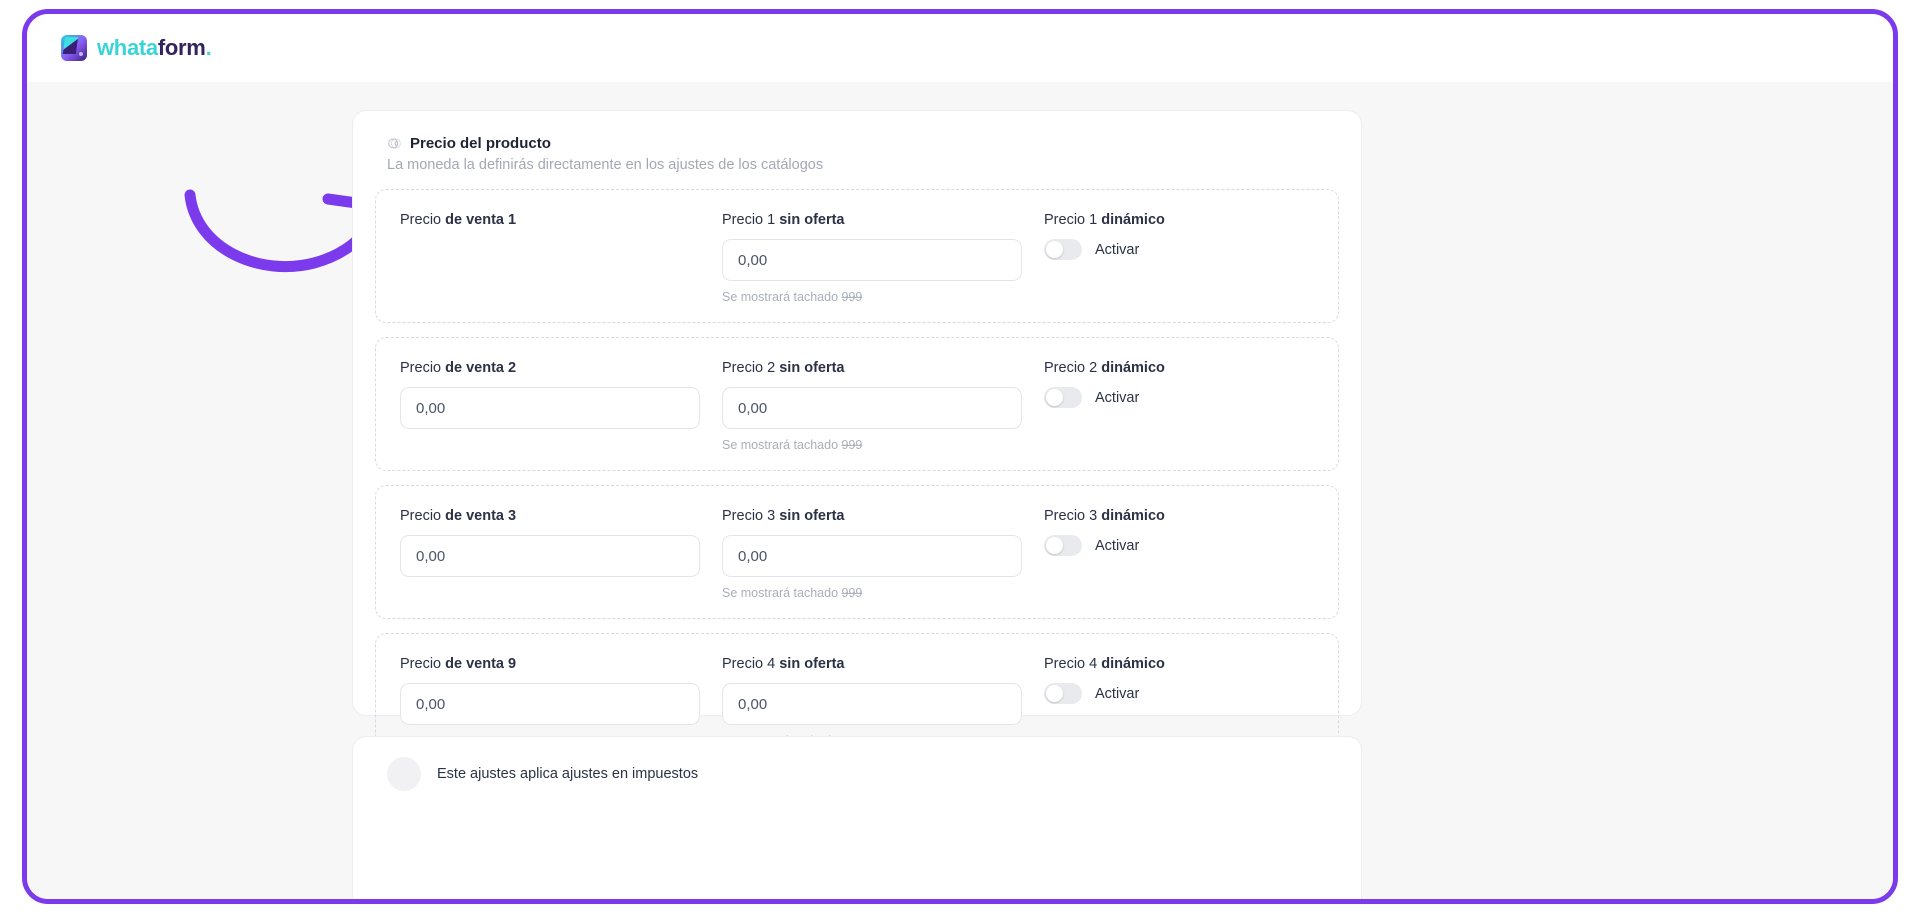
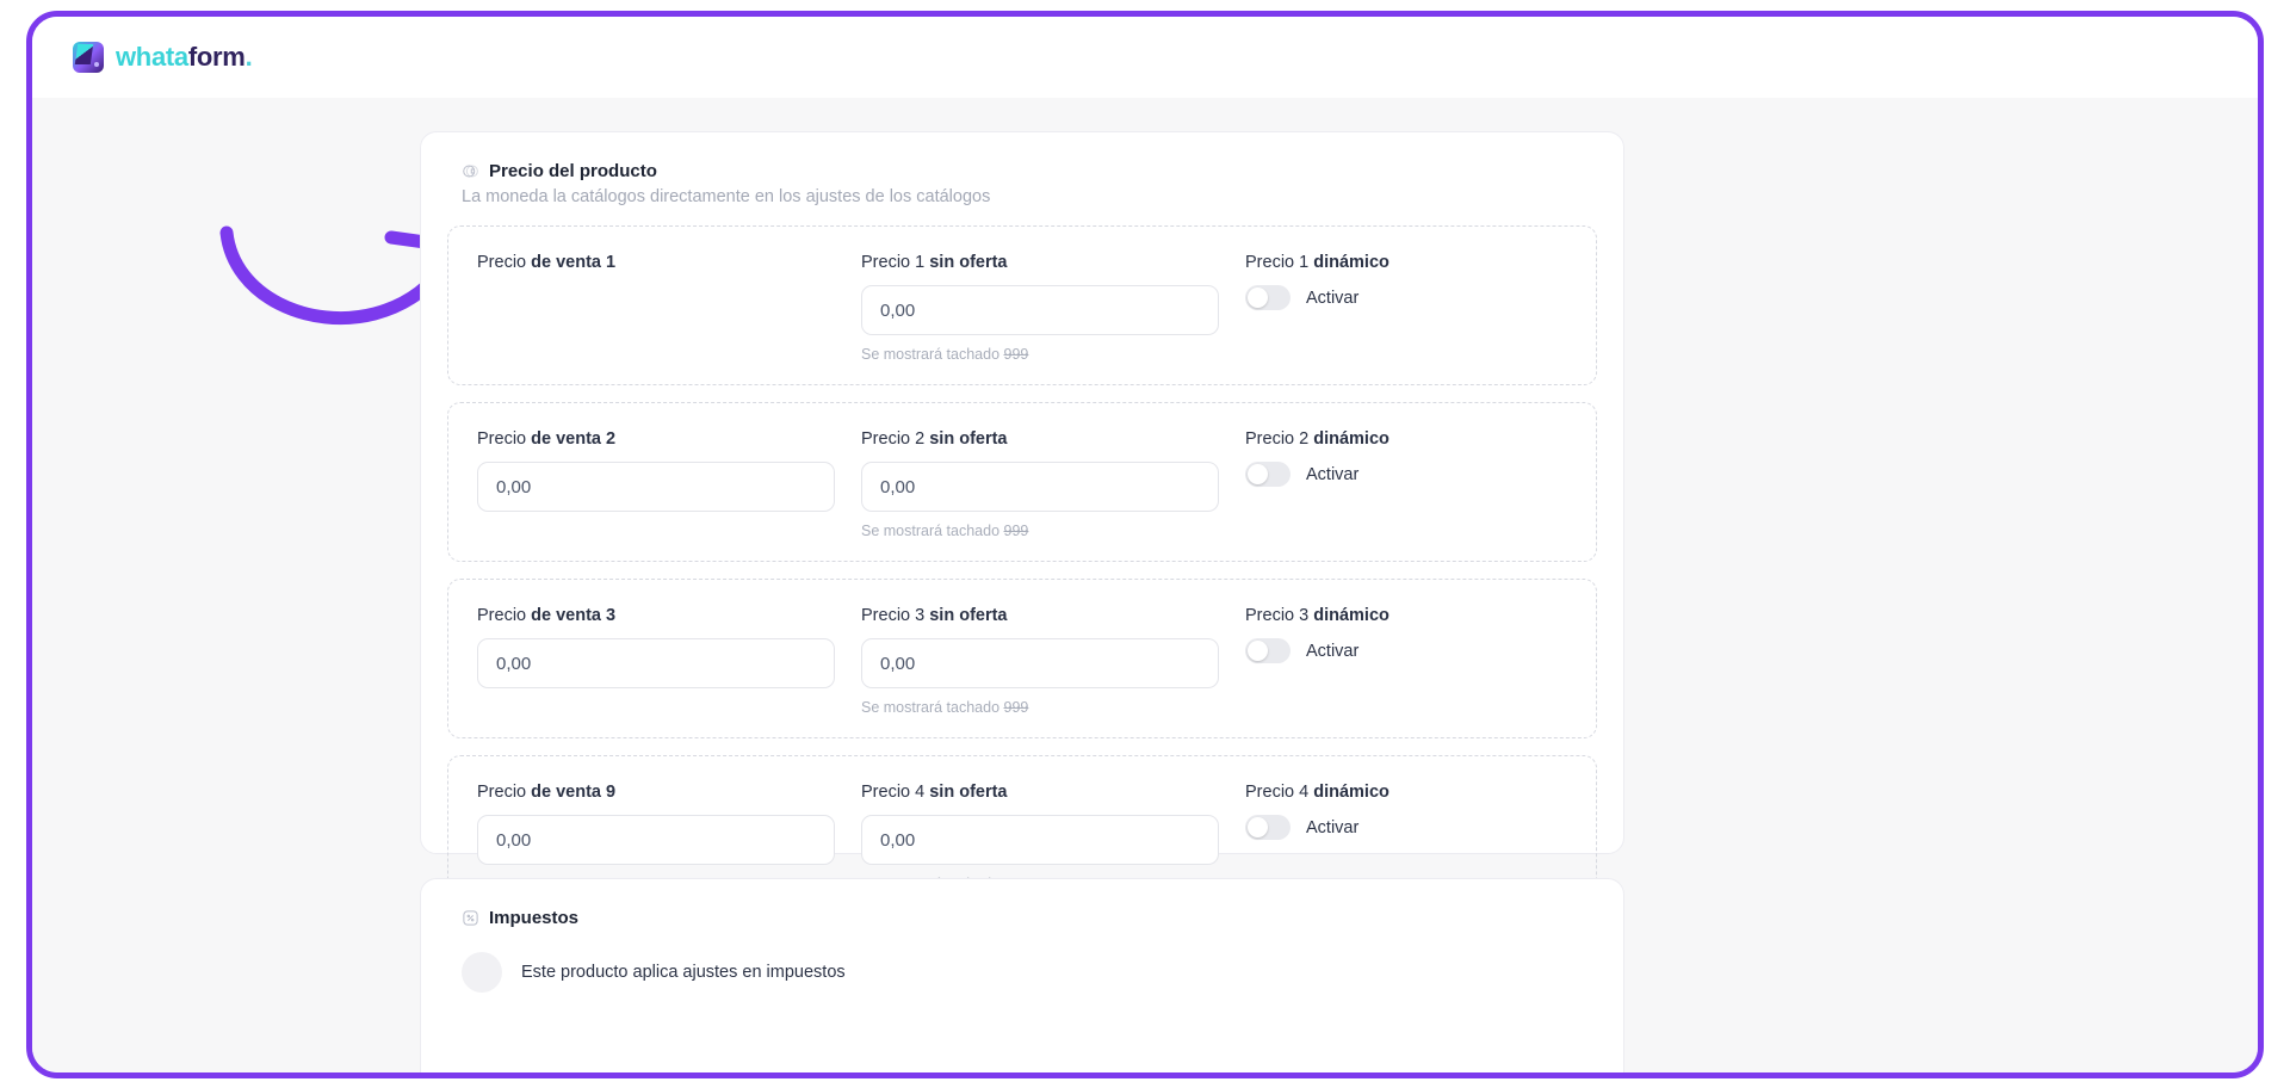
  whataform.
  Precio del producto
- La moneda la definirás directamente en los ajustes de los catálogos
+ La moneda la catálogos directamente en los ajustes de los catálogos
  Precio de venta 1
  Precio 1 sin oferta
  0,00
  Se mostrará tachado 999
  Precio 1 dinámico
  Activar
  Precio de venta 2
  0,00
  Precio 2 sin oferta
  0,00
  Se mostrará tachado 999
  Precio 2 dinámico
  Activar
  Precio de venta 3
  0,00
  Precio 3 sin oferta
  0,00
  Se mostrará tachado 999
  Precio 3 dinámico
  Activar
  Precio de venta 9
  0,00
  Precio 4 sin oferta
  0,00
  Precio 4 dinámico
  Activar
+ Impuestos
- Este ajustes aplica ajustes en impuestos
+ Este producto aplica ajustes en impuestos
